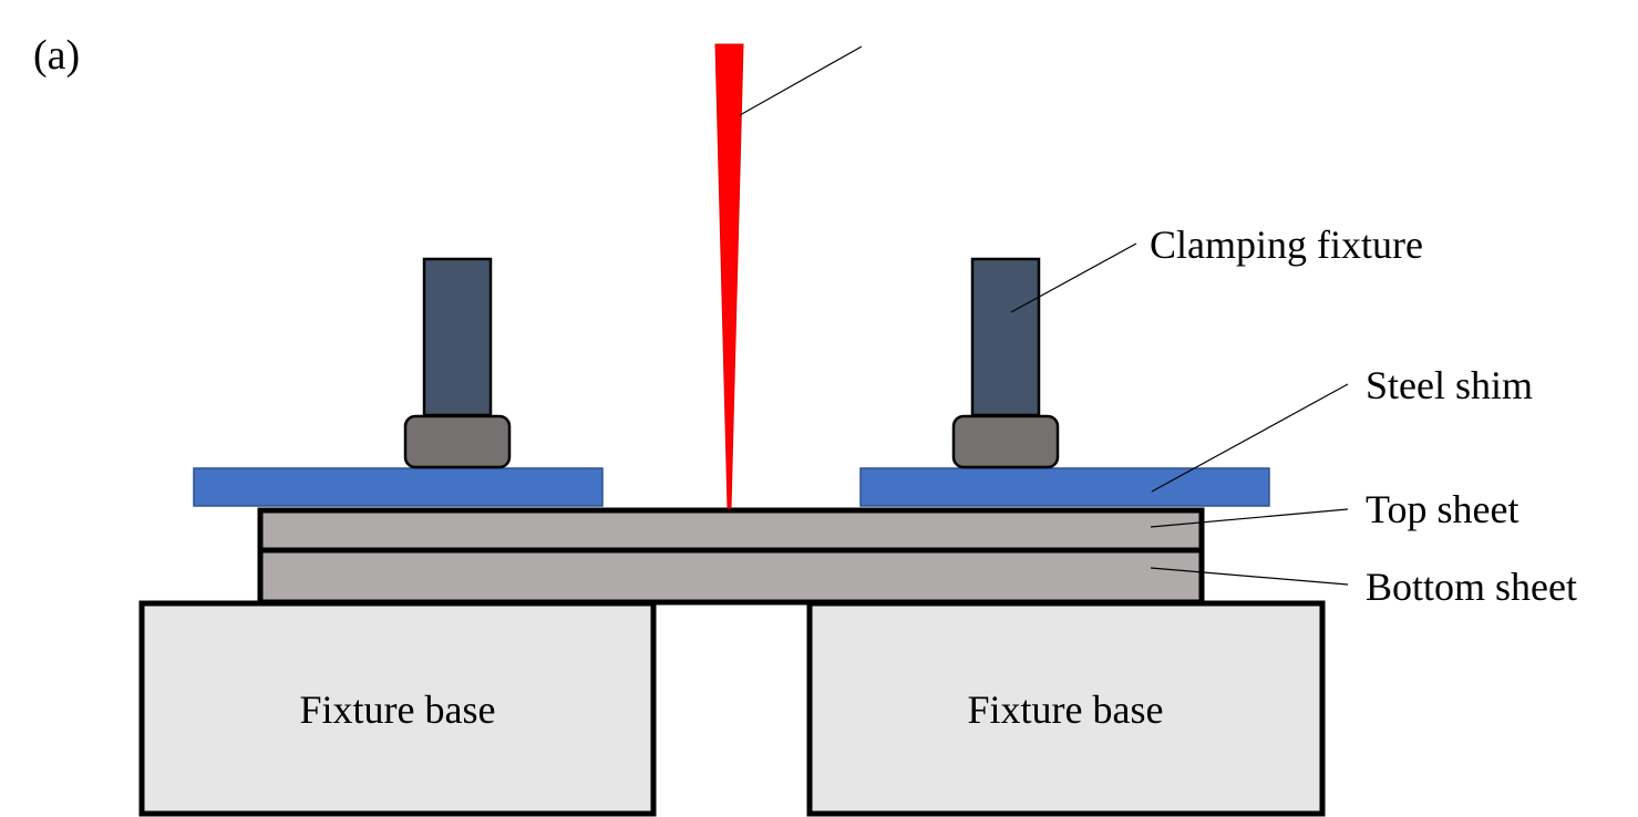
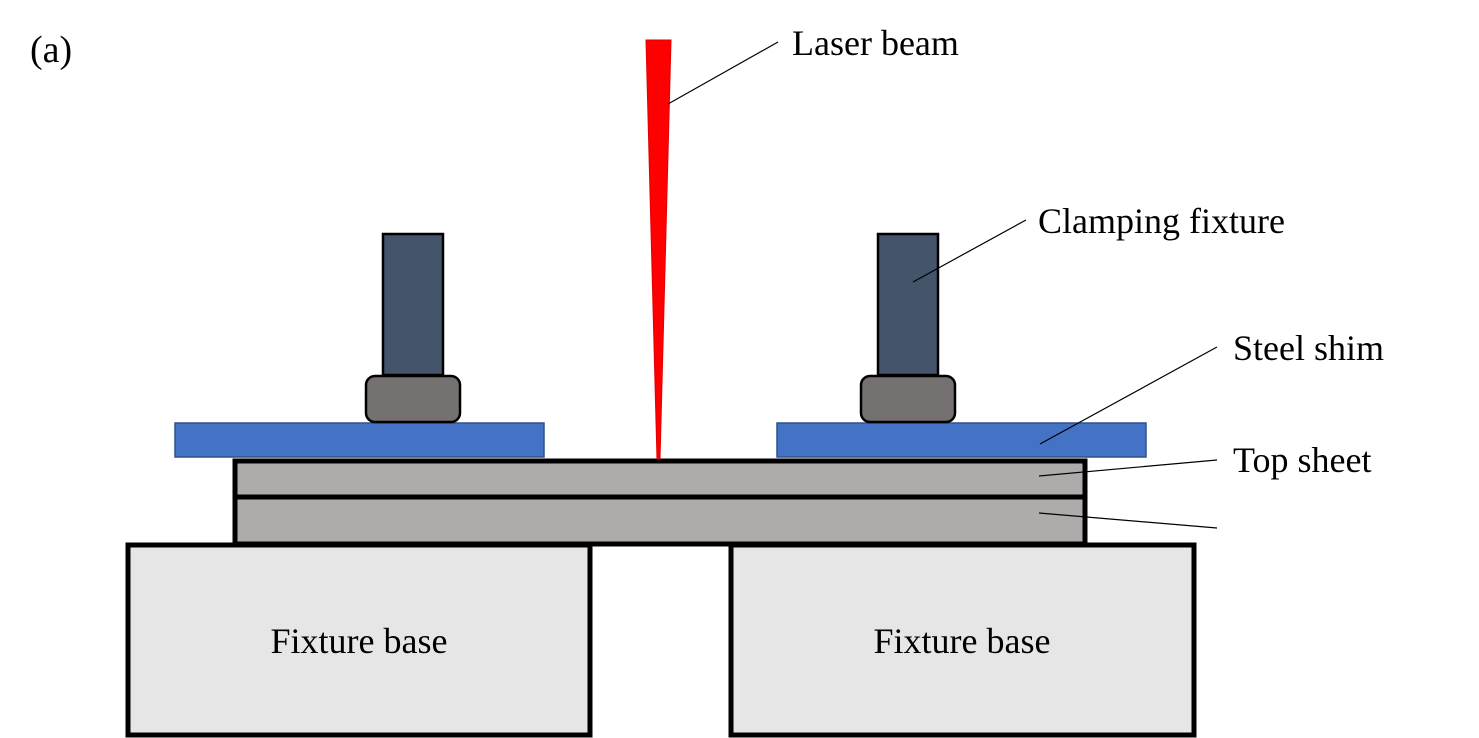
  (a)
  Fixture base
  Fixture base
+ Laser beam
  Clamping fixture
  Steel shim
  Top sheet
- Bottom sheet
